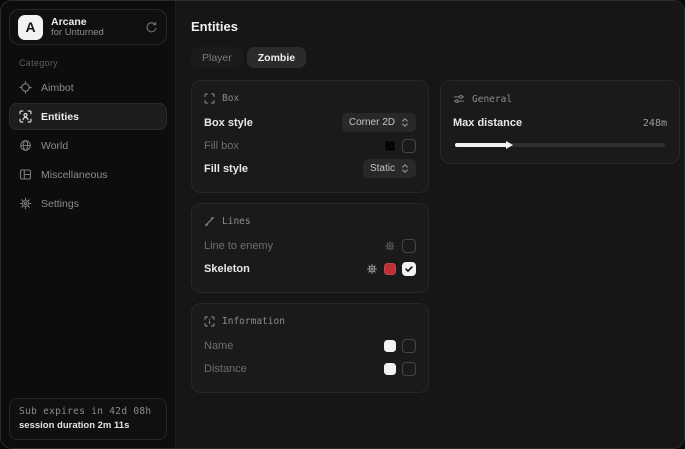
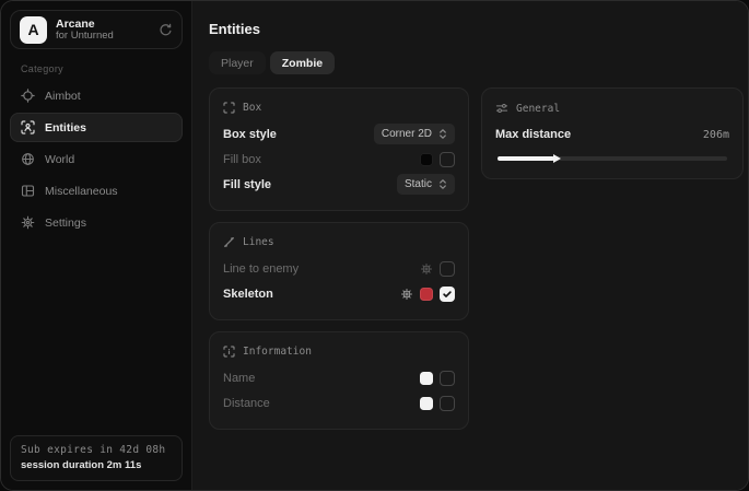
  A
  Arcane
  for Unturned
  Category
  Aimbot
  Entities
  World
  Miscellaneous
  Settings
  Sub expires in 42d 08h
  session duration 2m 11s
  Entities
  Player
  Zombie
  Box
  Box style
  Corner 2D
  Fill box
  Fill style
  Static
  Lines
  Line to enemy
  Skeleton
  Information
  Name
  Distance
  General
  Max distance
- 248m
+ 206m
